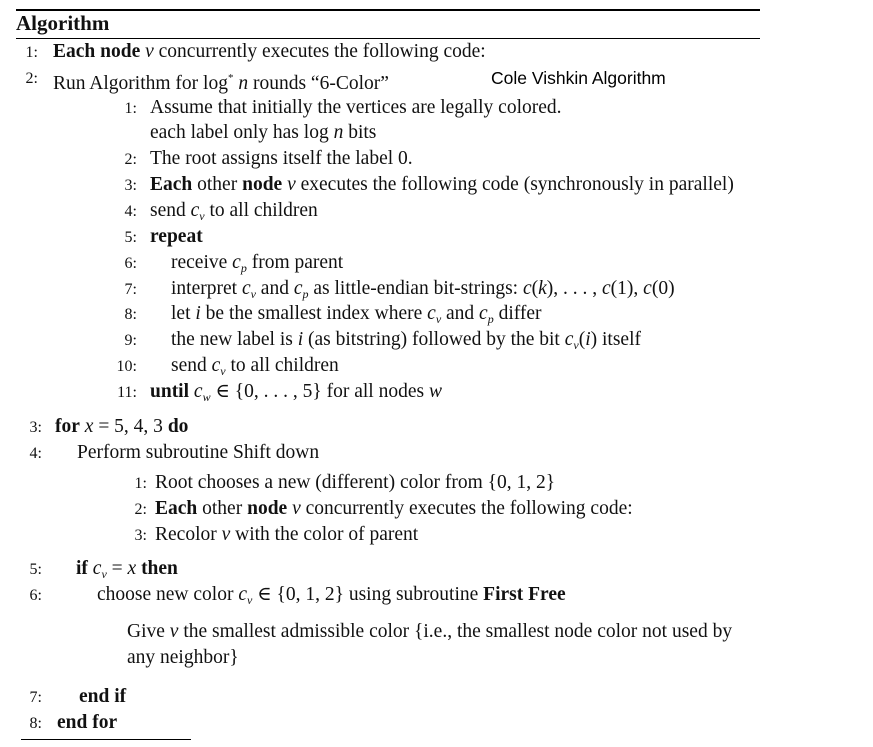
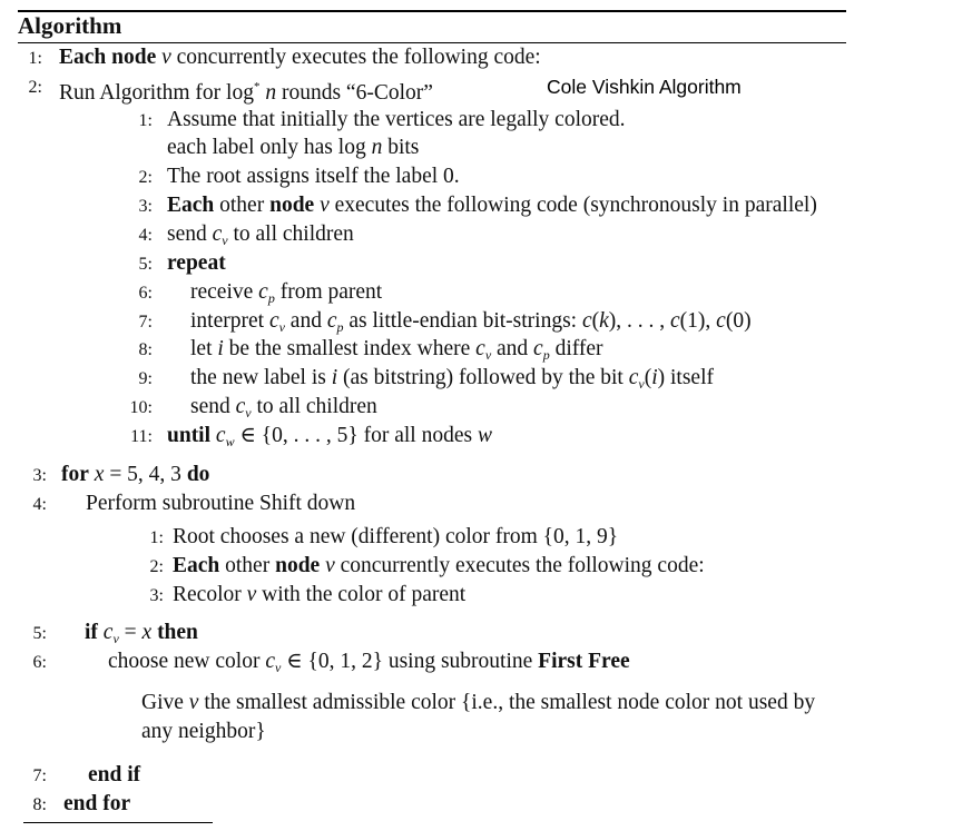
  Algorithm
  Cole Vishkin Algorithm
  1:
  Each node v concurrently executes the following code:
  2:
  Run Algorithm for log* n rounds “6-Color”
  1:
  Assume that initially the vertices are legally colored.
  each label only has log n bits
  2:
  The root assigns itself the label 0.
  3:
  Each other node v executes the following code (synchronously in parallel)
  4:
  send cv to all children
  5:
  repeat
  6:
  receive cp from parent
  7:
  interpret cv and cp as little-endian bit-strings: c(k), . . . , c(1), c(0)
  8:
  let i be the smallest index where cv and cp differ
  9:
  the new label is i (as bitstring) followed by the bit cv(i) itself
  10:
  send cv to all children
  11:
  until cw ∈ {0, . . . , 5} for all nodes w
  3:
  for x = 5, 4, 3 do
  4:
  Perform subroutine Shift down
  1:
- Root chooses a new (different) color from {0, 1, 2}
+ Root chooses a new (different) color from {0, 1, 9}
  2:
  Each other node v concurrently executes the following code:
  3:
  Recolor v with the color of parent
  5:
  if cv = x then
  6:
  choose new color cv ∈ {0, 1, 2} using subroutine First Free
  7:
  end if
  8:
  end for
  Give v the smallest admissible color {i.e., the smallest node color not used by
  any neighbor}
